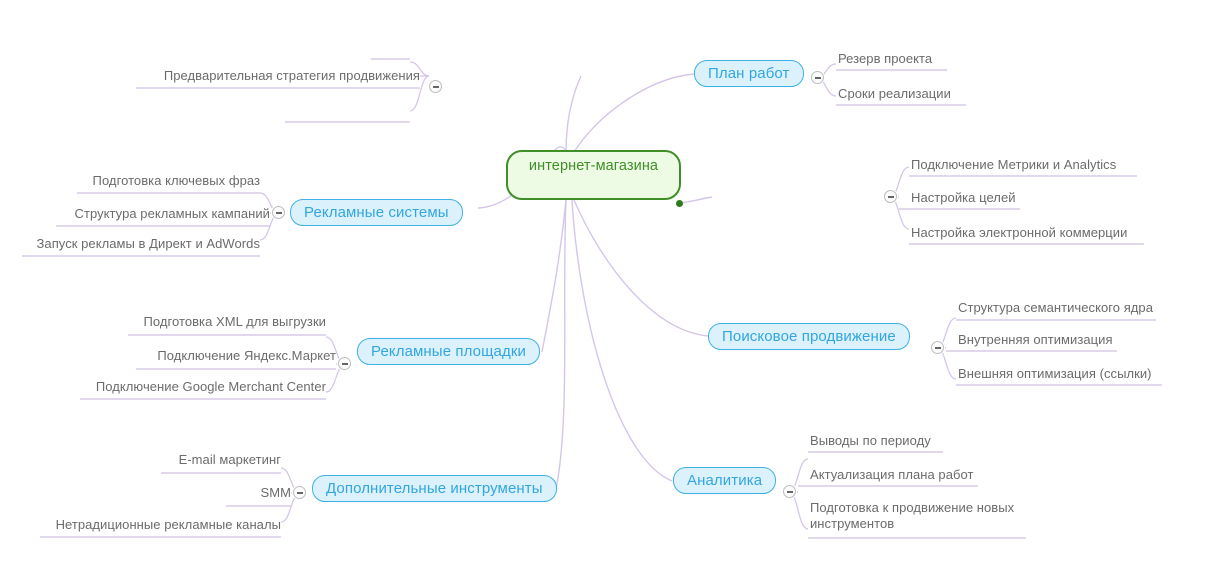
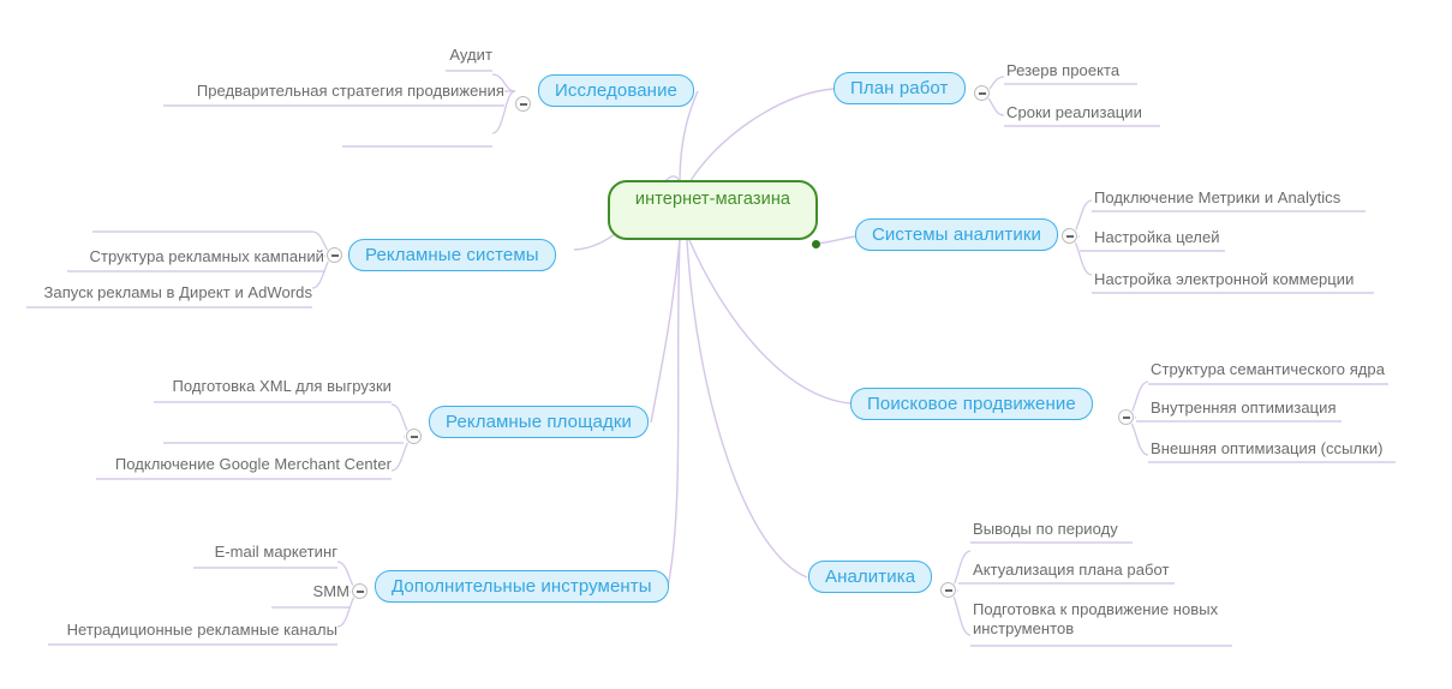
  интернет-магазина
+ Исследование
+ Аудит
  Предварительная стратегия продвижения
  Рекламные системы
- Подготовка ключевых фраз
  Структура рекламных кампаний
  Запуск рекламы в Директ и AdWords
  Рекламные площадки
  Подготовка XML для выгрузки
- Подключение Яндекс.Маркет
  Подключение Google Merchant Center
  Дополнительные инструменты
  E-mail маркетинг
  SMM
  Нетрадиционные рекламные каналы
  План работ
  Резерв проекта
  Сроки реализации
+ Системы аналитики
  Подключение Метрики и Analytics
  Настройка целей
  Настройка электронной коммерции
  Поисковое продвижение
  Структура семантического ядра
  Внутренняя оптимизация
  Внешняя оптимизация (ссылки)
  Аналитика
  Выводы по периоду
  Актуализация плана работ
  Подготовка к продвижение новых инструментов
